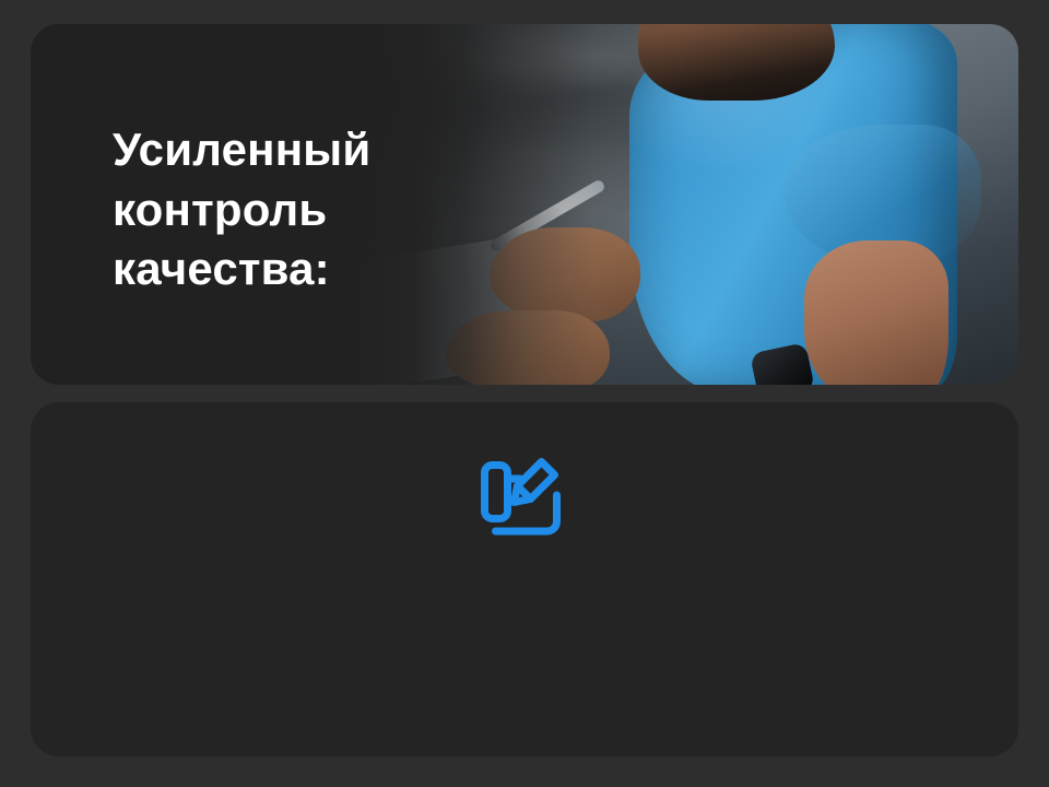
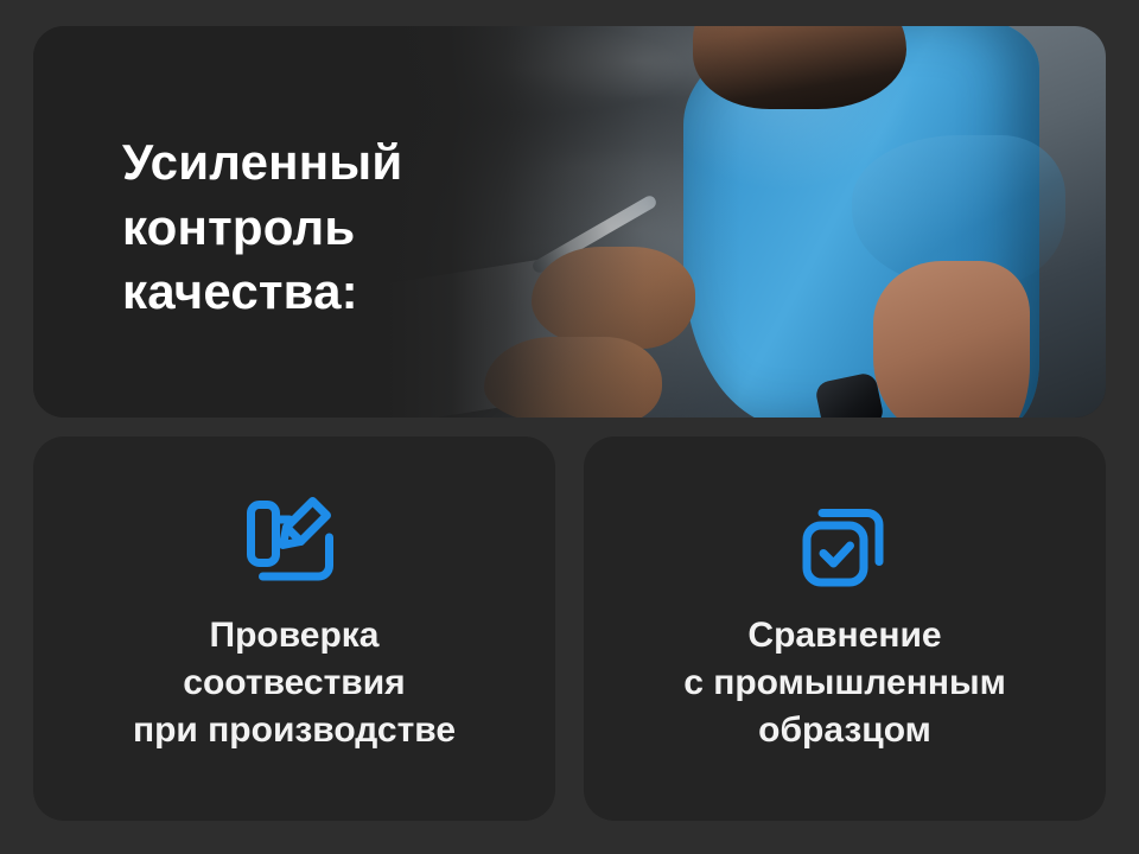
  Усиленный
  контроль
  качества:
+ Проверка
+ соотвествия
+ при производстве
+ Сравнение
+ с промышленным
+ образцом
